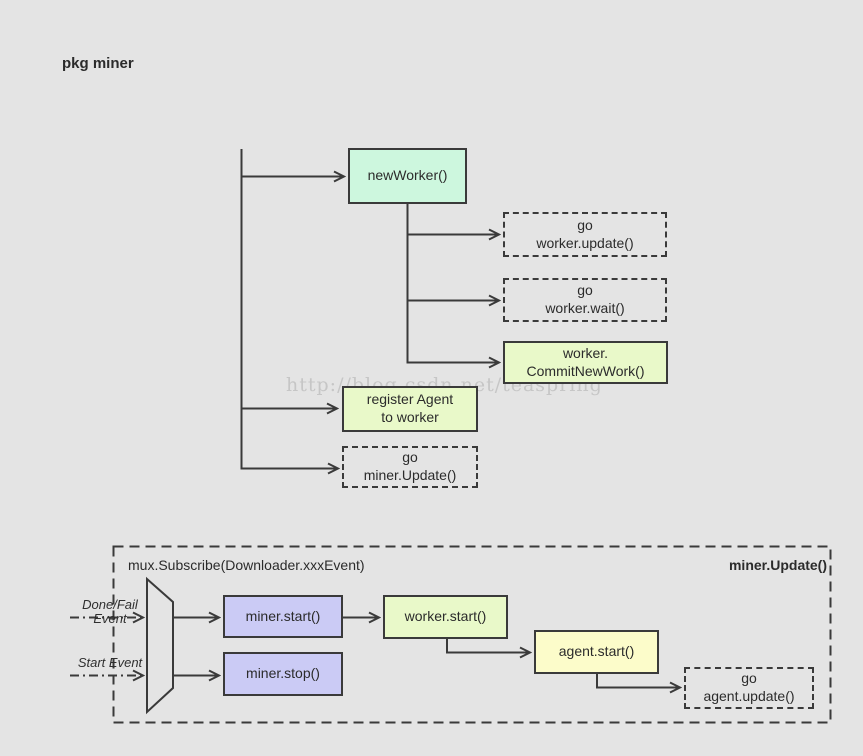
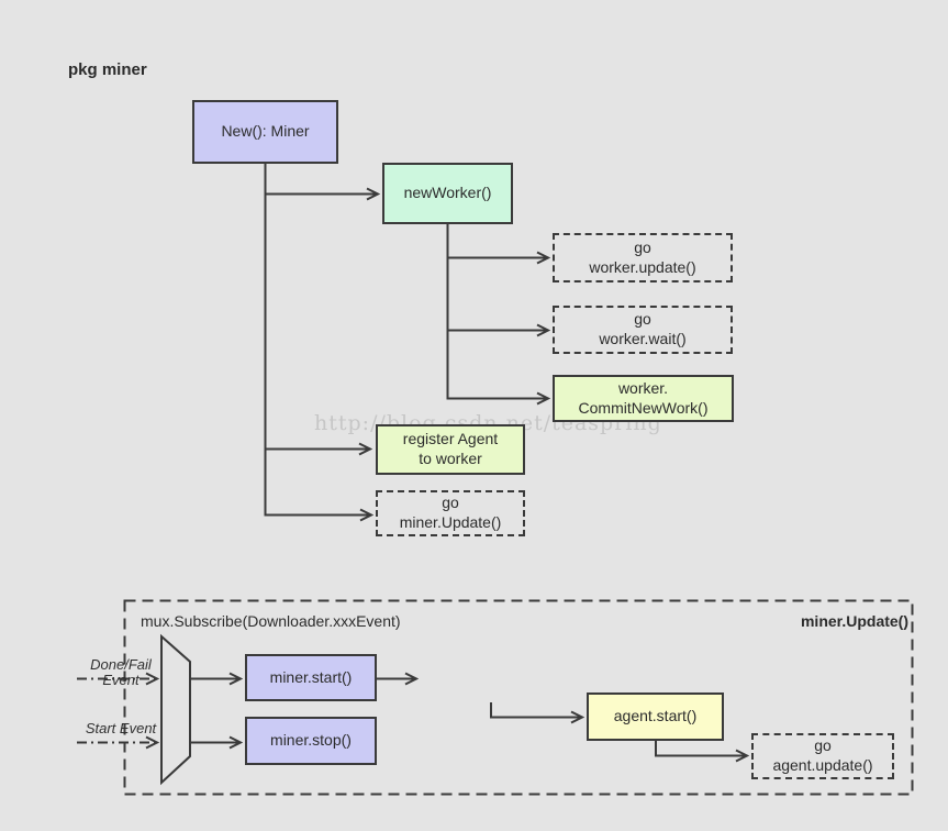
  http://blog.csdn.net/teaspring
  pkg miner
  mux.Subscribe(Downloader.xxxEvent)
  miner.Update()
  Done/Fail Event
  Start Event
+ New(): Miner
  newWorker()
  go
  worker.update()
  go
  worker.wait()
  worker.
  CommitNewWork()
  register Agent
  to worker
  go
  miner.Update()
  miner.start()
  miner.stop()
- worker.start()
  agent.start()
  go
  agent.update()
